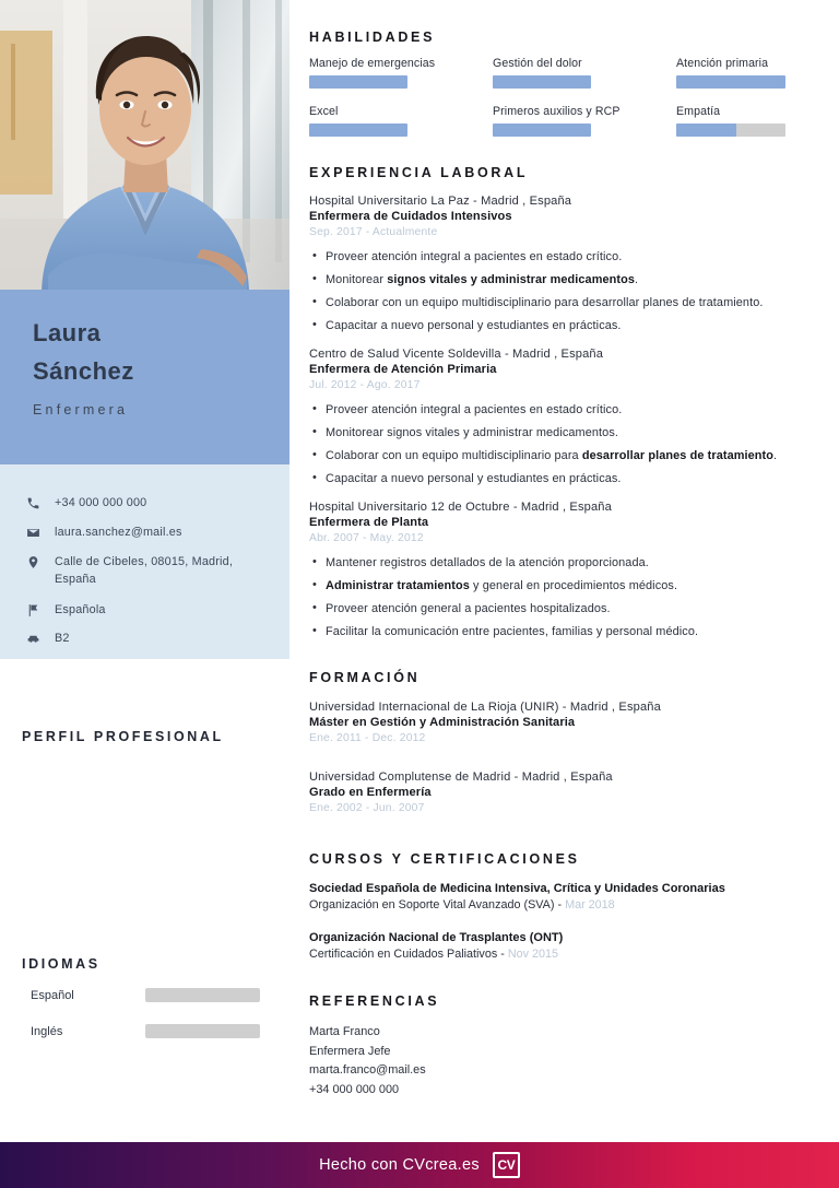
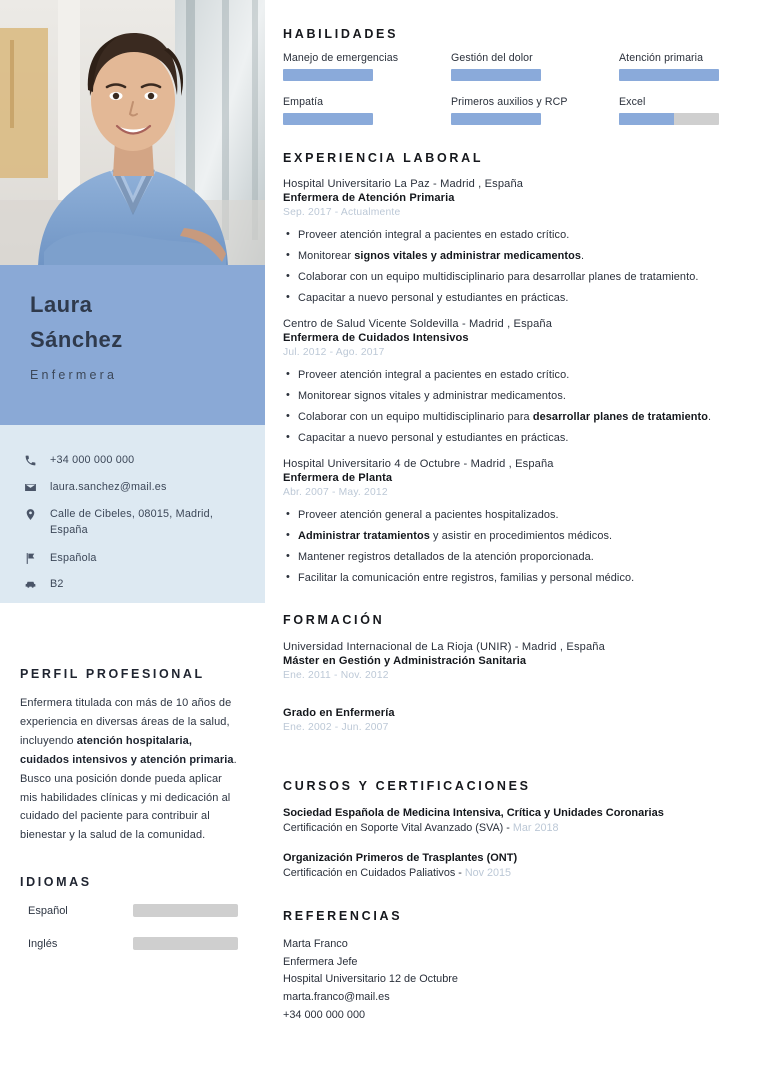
  Laura
  Sánchez
  Enfermera
  +34 000 000 000
  laura.sanchez@mail.es
  Calle de Cibeles, 08015, Madrid, España
  Española
  B2
  PERFIL PROFESIONAL
+ Enfermera titulada con más de 10 años de experiencia en diversas áreas de la salud, incluyendo atención hospitalaria, cuidados intensivos y atención primaria. Busco una posición donde pueda aplicar mis habilidades clínicas y mi dedicación al cuidado del paciente para contribuir al bienestar y la salud de la comunidad.
  IDIOMAS
  Español
  Inglés
  HABILIDADES
  Manejo de emergencias
  Gestión del dolor
  Atención primaria
- Excel
+ Empatía
  Primeros auxilios y RCP
- Empatía
+ Excel
  EXPERIENCIA LABORAL
  Hospital Universitario La Paz - Madrid , España
- Enfermera de Cuidados Intensivos
+ Enfermera de Atención Primaria
  Sep. 2017 - Actualmente
  Proveer atención integral a pacientes en estado crítico.
  Monitorear signos vitales y administrar medicamentos.
  Colaborar con un equipo multidisciplinario para desarrollar planes de tratamiento.
  Capacitar a nuevo personal y estudiantes en prácticas.
  Centro de Salud Vicente Soldevilla - Madrid , España
- Enfermera de Atención Primaria
+ Enfermera de Cuidados Intensivos
  Jul. 2012 - Ago. 2017
  Proveer atención integral a pacientes en estado crítico.
  Monitorear signos vitales y administrar medicamentos.
  Colaborar con un equipo multidisciplinario para desarrollar planes de tratamiento.
  Capacitar a nuevo personal y estudiantes en prácticas.
- Hospital Universitario 12 de Octubre - Madrid , España
+ Hospital Universitario 4 de Octubre - Madrid , España
  Enfermera de Planta
  Abr. 2007 - May. 2012
- Mantener registros detallados de la atención proporcionada.
+ Proveer atención general a pacientes hospitalizados.
- Administrar tratamientos y general en procedimientos médicos.
+ Administrar tratamientos y asistir en procedimientos médicos.
- Proveer atención general a pacientes hospitalizados.
+ Mantener registros detallados de la atención proporcionada.
- Facilitar la comunicación entre pacientes, familias y personal médico.
+ Facilitar la comunicación entre registros, familias y personal médico.
  FORMACIÓN
  Universidad Internacional de La Rioja (UNIR) - Madrid , España
  Máster en Gestión y Administración Sanitaria
- Ene. 2011 - Dec. 2012
+ Ene. 2011 - Nov. 2012
- Universidad Complutense de Madrid - Madrid , España
  Grado en Enfermería
  Ene. 2002 - Jun. 2007
  CURSOS Y CERTIFICACIONES
  Sociedad Española de Medicina Intensiva, Crítica y Unidades Coronarias
- Organización en Soporte Vital Avanzado (SVA) - Mar 2018
+ Certificación en Soporte Vital Avanzado (SVA) - Mar 2018
- Organización Nacional de Trasplantes (ONT)
+ Organización Primeros de Trasplantes (ONT)
  Certificación en Cuidados Paliativos - Nov 2015
  REFERENCIAS
  Marta Franco
  Enfermera Jefe
+ Hospital Universitario 12 de Octubre
  marta.franco@mail.es
  +34 000 000 000
- Hecho con CVcrea.es
- CV
